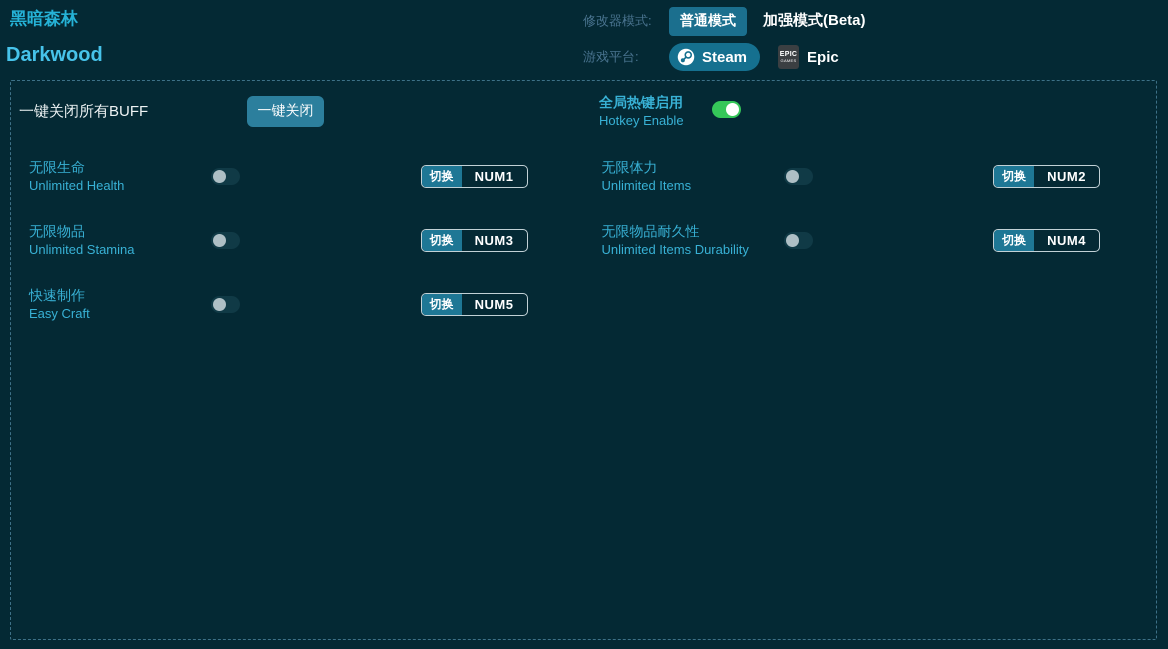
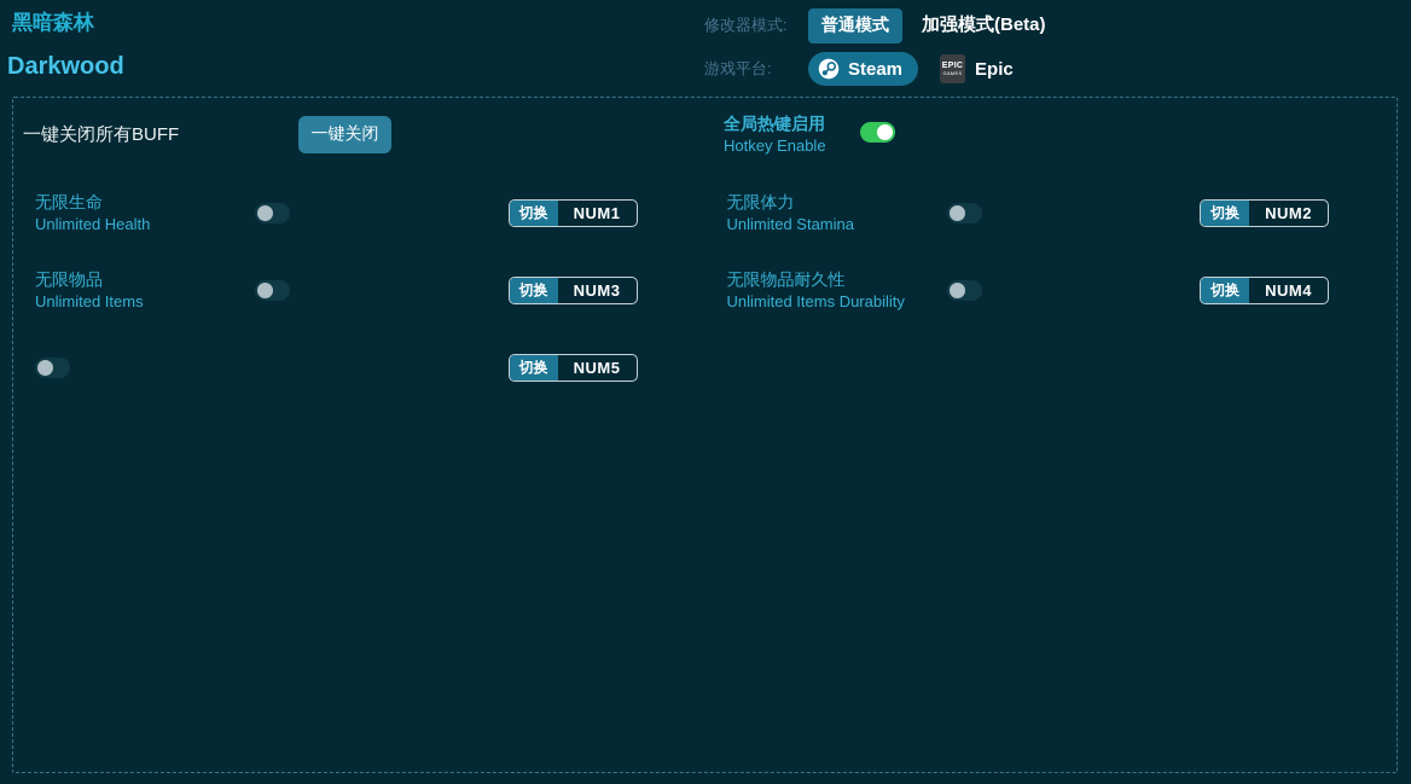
  黑暗森林
  Darkwood
  修改器模式:
  普通模式
  加强模式(Beta)
  游戏平台:
  Steam
  Epic
  一键关闭所有BUFF
  一键关闭
  全局热键启用
  Hotkey Enable
  无限生命
  Unlimited Health
  切换
  NUM1
  无限体力
- Unlimited Items
+ Unlimited Stamina
  切换
  NUM2
  无限物品
- Unlimited Stamina
+ Unlimited Items
  切换
  NUM3
  无限物品耐久性
  Unlimited Items Durability
  切换
  NUM4
- 快速制作
- Easy Craft
  切换
  NUM5
